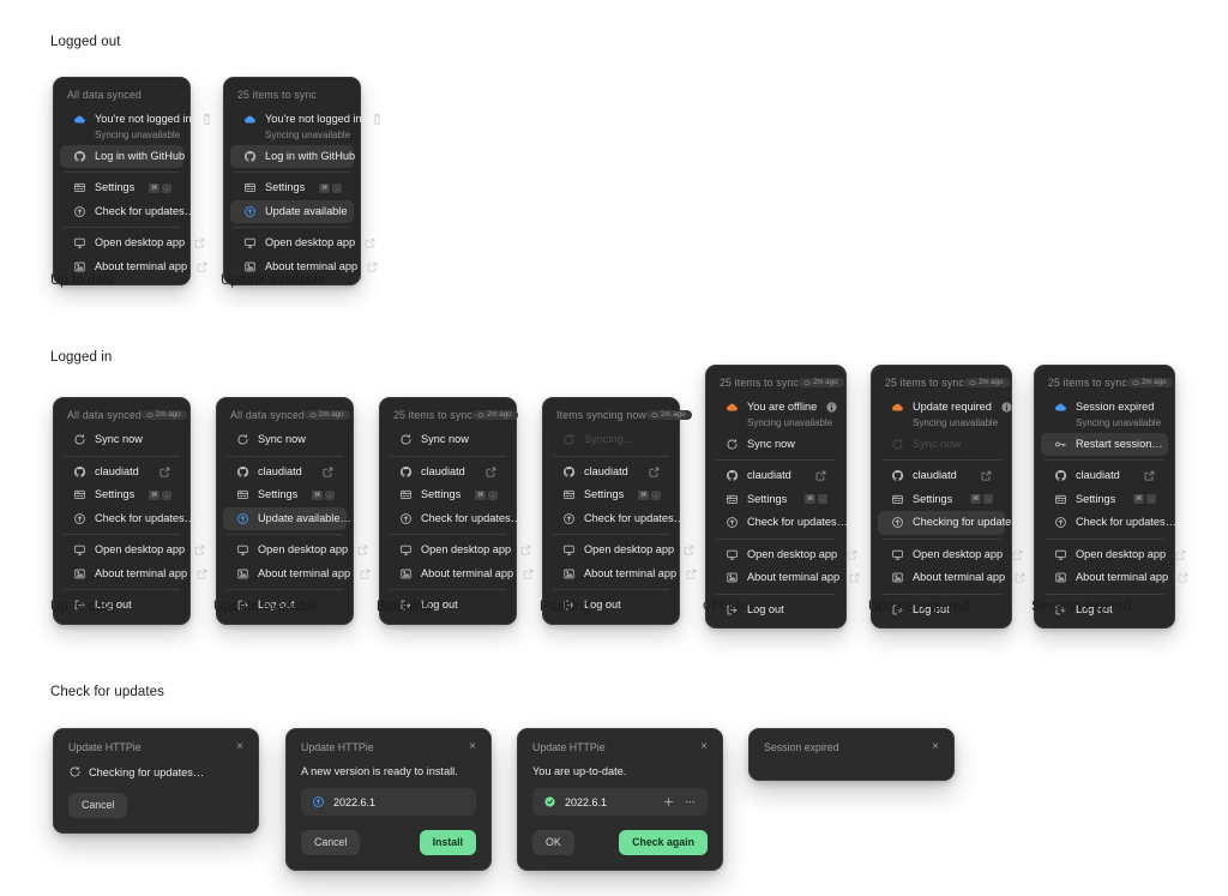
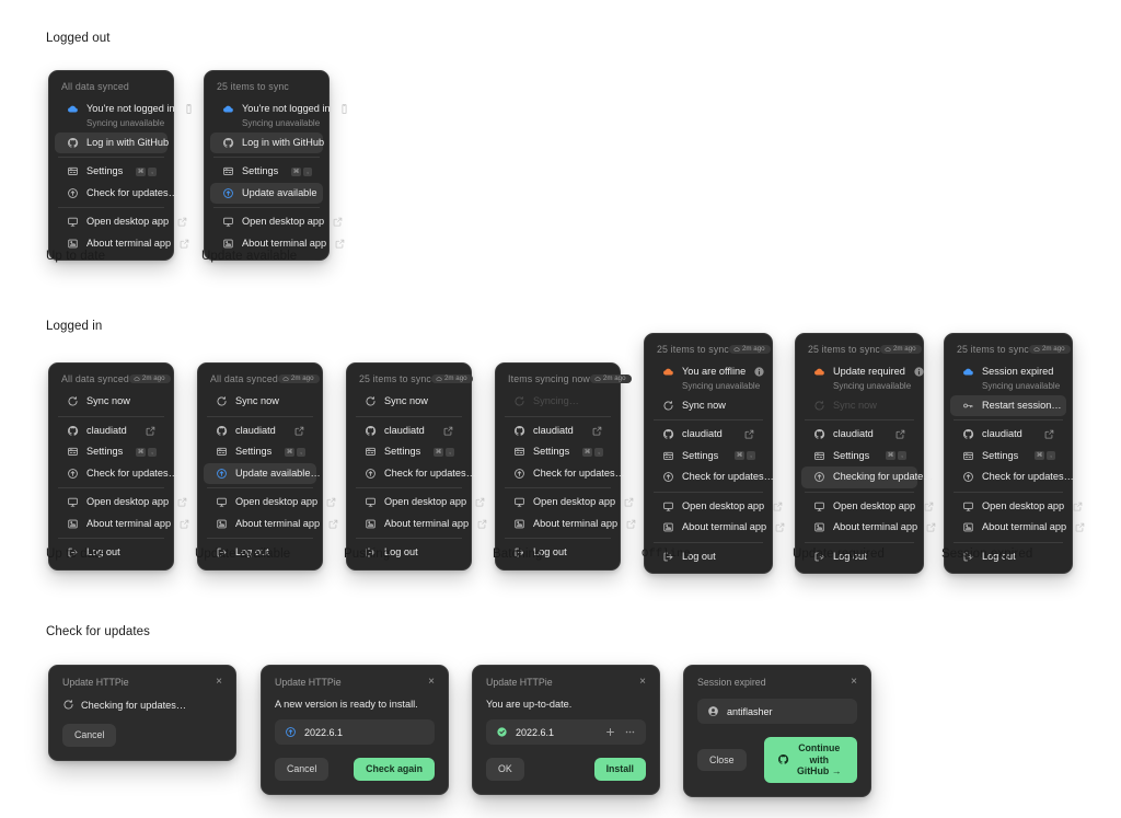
  Logged out
  Logged in
  Check for updates
  All data synced
  You're not logged in
  Syncing unavailable
  Log in with GitHub
  Settings
  Check for updates…
  Open desktop app
  About terminal app
  Up to date
  25 items to sync
  You're not logged in
  Syncing unavailable
  Log in with GitHub
  Settings
  Update available
  Open desktop app
  About terminal app
  Update available
  All data synced
  Sync now
  claudiatd
  Settings
  Check for updates…
  Open desktop app
  About terminal app
  Log out
  Up to date
  All data synced
  Sync now
  claudiatd
  Settings
  Update available…
  Open desktop app
  About terminal app
  Log out
  Update available
  25 items to sync
  Sync now
  claudiatd
  Settings
  Check for updates…
  Open desktop app
  About terminal app
  Log out
- Batching
+ Pushing
  Items syncing now
  Syncing…
  claudiatd
  Settings
  Check for updates…
  Open desktop app
  About terminal app
  Log out
- Pushing
+ Batching
  25 items to sync
  You are offline
  Syncing unavailable
  Sync now
  claudiatd
  Settings
  Check for updates…
  Open desktop app
  About terminal app
  Log out
  Offline
  25 items to sync
  Update required
  Syncing unavailable
  Sync now
  claudiatd
  Settings
  Checking for update…
  Open desktop app
  About terminal app
  Log out
  Update required
  25 items to sync
  Session expired
  Syncing unavailable
  Restart session…
  claudiatd
  Settings
  Check for updates…
  Open desktop app
  About terminal app
  Log out
  Session expired
  Update HTTPie
  ×
  Checking for updates…
  Cancel
  Update HTTPie
  ×
  A new version is ready to install.
  2022.6.1
  Cancel
- Install
+ Check again
  Update HTTPie
  ×
  You are up-to-date.
  2022.6.1
  OK
- Check again
+ Install
  Session expired
  ×
+ antiflasher
+ Close
+ Continue with GitHub →
